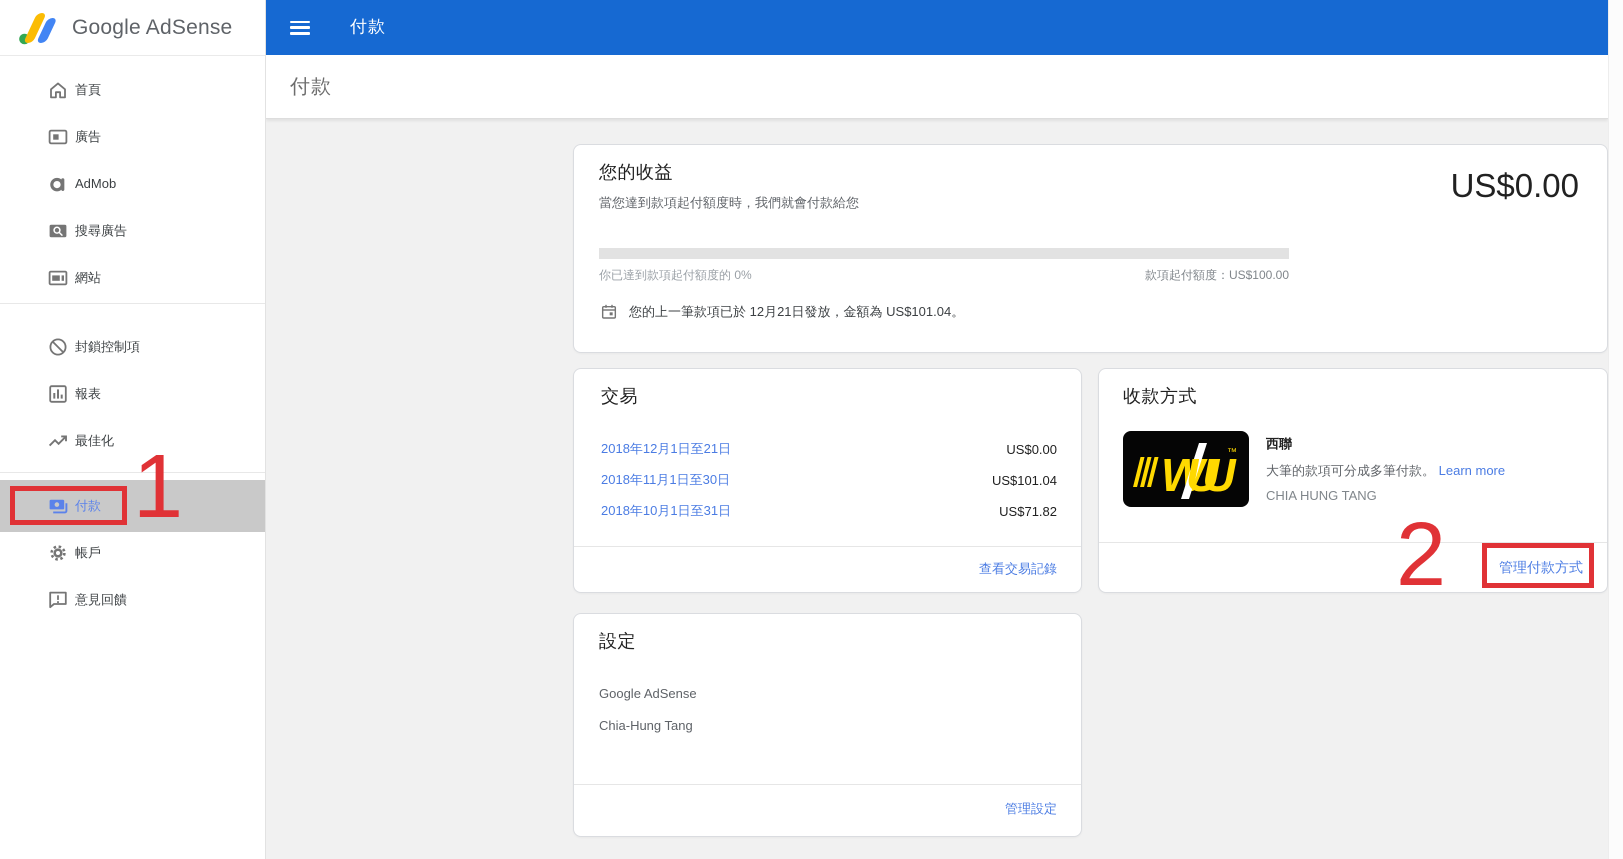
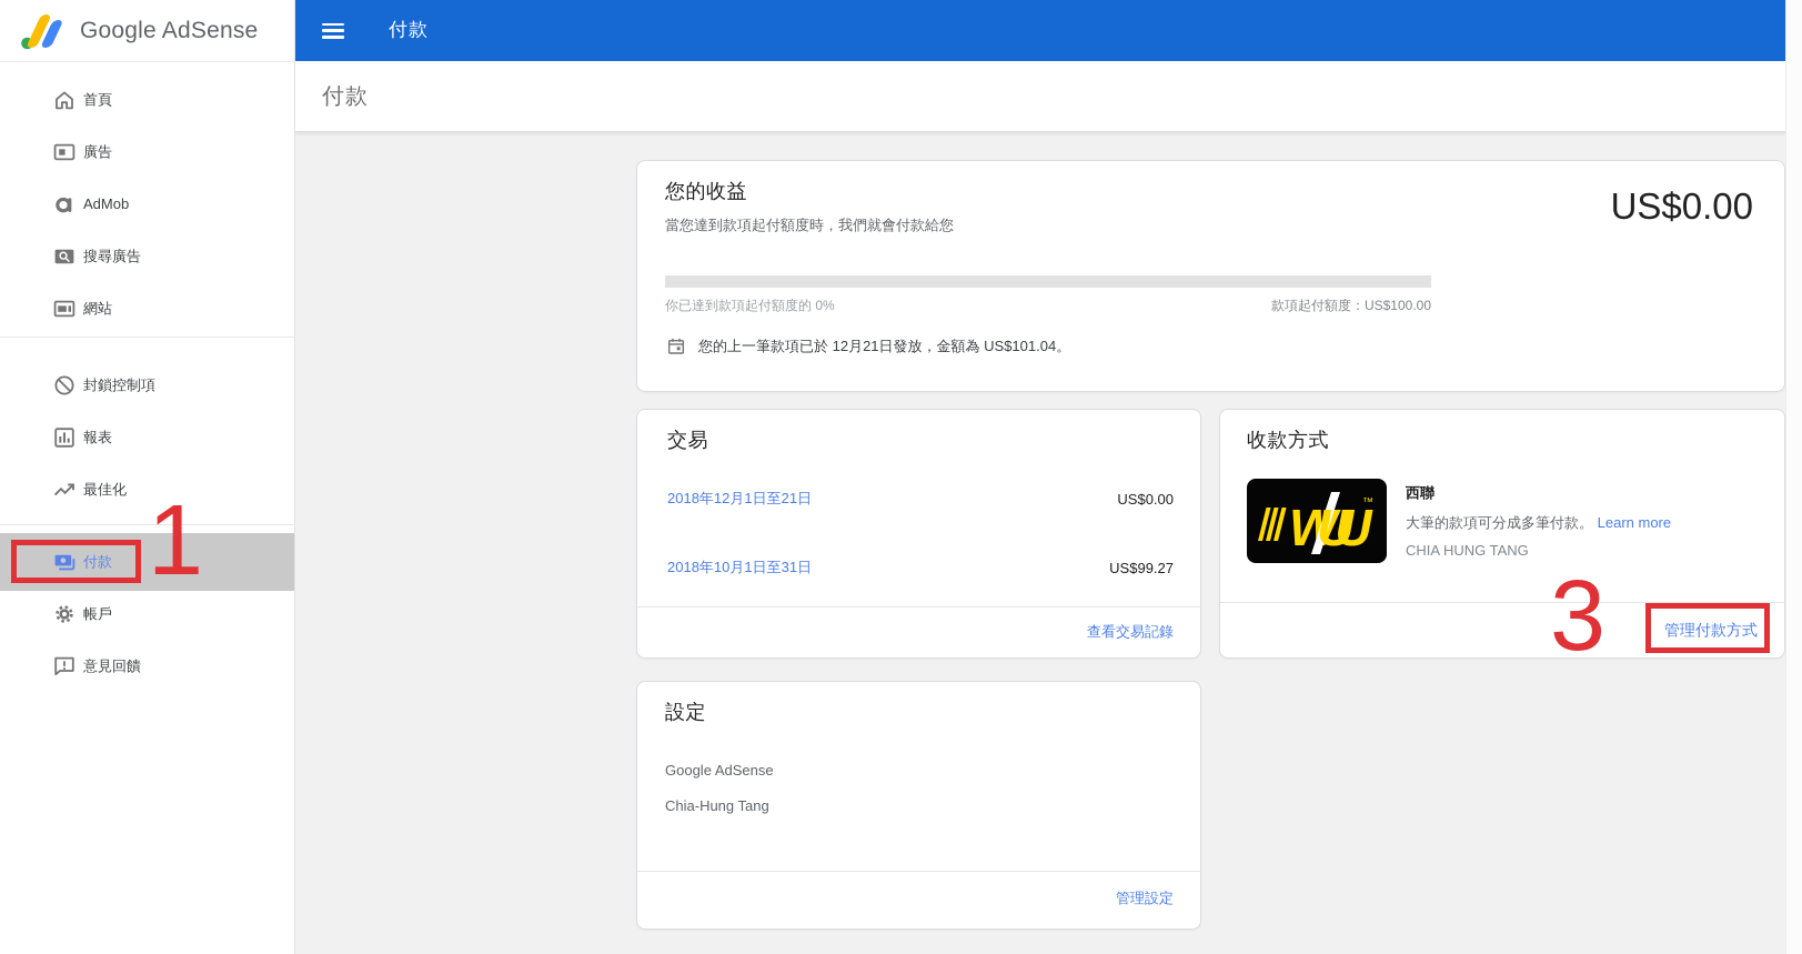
  Google AdSense
  首頁
  廣告
  AdMob
  搜尋廣告
  網站
  封鎖控制項
  報表
  最佳化
  付款
  帳戶
  意見回饋
  付款
  付款
  您的收益
  當您達到款項起付額度時，我們就會付款給您
  US$0.00
  你已達到款項起付額度的 0%
  款項起付額度：US$100.00
  您的上一筆款項已於 12月21日發放，金額為 US$101.04。
  交易
  2018年12月1日至21日
  US$0.00
- 2018年11月1日至30日
- US$101.04
  2018年10月1日至31日
- US$71.82
+ US$99.27
  查看交易記錄
  收款方式
  WU
  U
  ™
  西聯
  大筆的款項可分成多筆付款。 Learn more
  CHIA HUNG TANG
  管理付款方式
  設定
  Google AdSense
  Chia-Hung Tang
  管理設定
  1
- 2
+ 3
